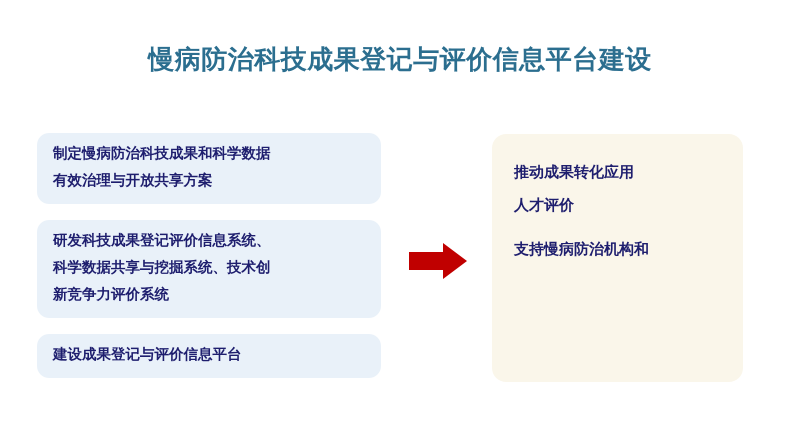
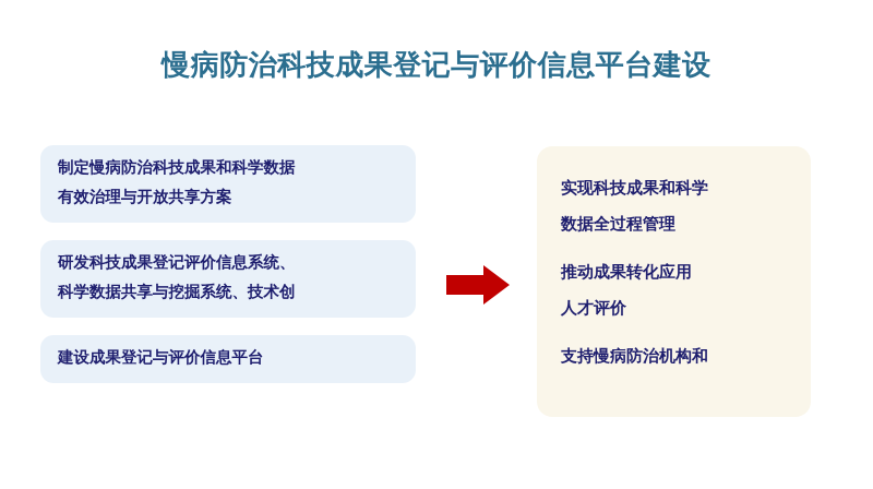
  慢病防治科技成果登记与评价信息平台建设
  制定慢病防治科技成果和科学数据
  有效治理与开放共享方案
  研发科技成果登记评价信息系统、
  科学数据共享与挖掘系统、技术创
- 新竞争力评价系统
  建设成果登记与评价信息平台
+ 实现科技成果和科学
+ 数据全过程管理
  推动成果转化应用
  人才评价
  支持慢病防治机构和
